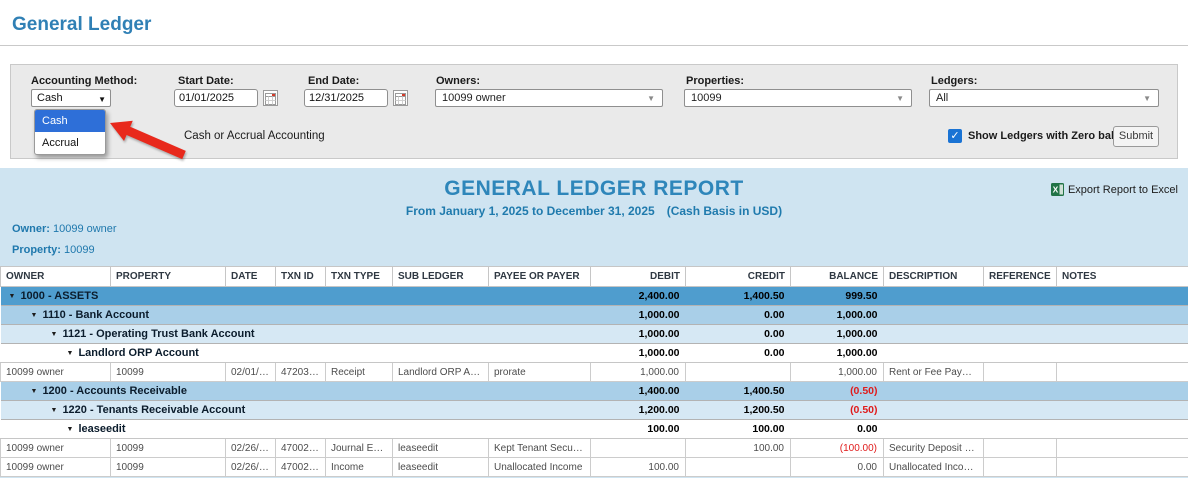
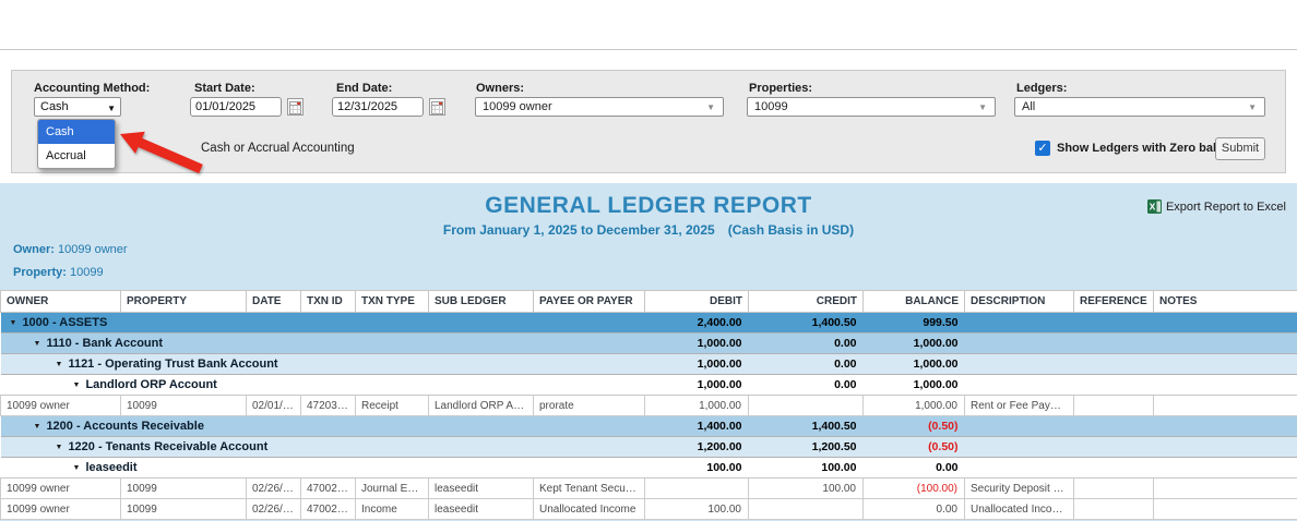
- General Ledger
  Accounting Method:
  Cash
  ▼
  Cash
  Accrual
  Cash or Accrual Accounting
  Start Date:
  01/01/2025
  End Date:
  12/31/2025
  Owners:
  10099 owner
  ▼
  Properties:
  10099
  ▼
  Ledgers:
  All
  ▼
  ✓
  Show Ledgers with Zero ba
  Submit
  X
  Export Report to Excel
  GENERAL LEDGER REPORT
  From January 1, 2025 to December 31, 2025 (Cash Basis in USD)
  Owner: 10099 owner
  Property: 10099
  OWNER	PROPERTY	DATE	TXN ID	TXN TYPE	SUB LEDGER	PAYEE OR PAYER	DEBIT	CREDIT	BALANCE	DESCRIPTION	REFERENCE	NOTES
  1000 - ASSETS	2,400.00	1,400.50	999.50
  1110 - Bank Account	1,000.00	0.00	1,000.00
  1121 - Operating Trust Bank Account	1,000.00	0.00	1,000.00
  Landlord ORP Account	1,000.00	0.00	1,000.00
  10099 owner	10099	02/01/202	47203646	Receipt	Landlord ORP Acco	prorate	1,000.00		1,000.00	Rent or Fee Payment
  1200 - Accounts Receivable	1,400.00	1,400.50	(0.50)
  1220 - Tenants Receivable Account	1,200.00	1,200.50	(0.50)
  leaseedit	100.00	100.00	0.00
  10099 owner	10099	02/26/202	47002285	Journal Entry	leaseedit	Kept Tenant Security		100.00	(100.00)	Security Deposit Forf
  10099 owner	10099	02/26/202	47002285	Income	leaseedit	Unallocated Income	100.00		0.00	Unallocated Income a
